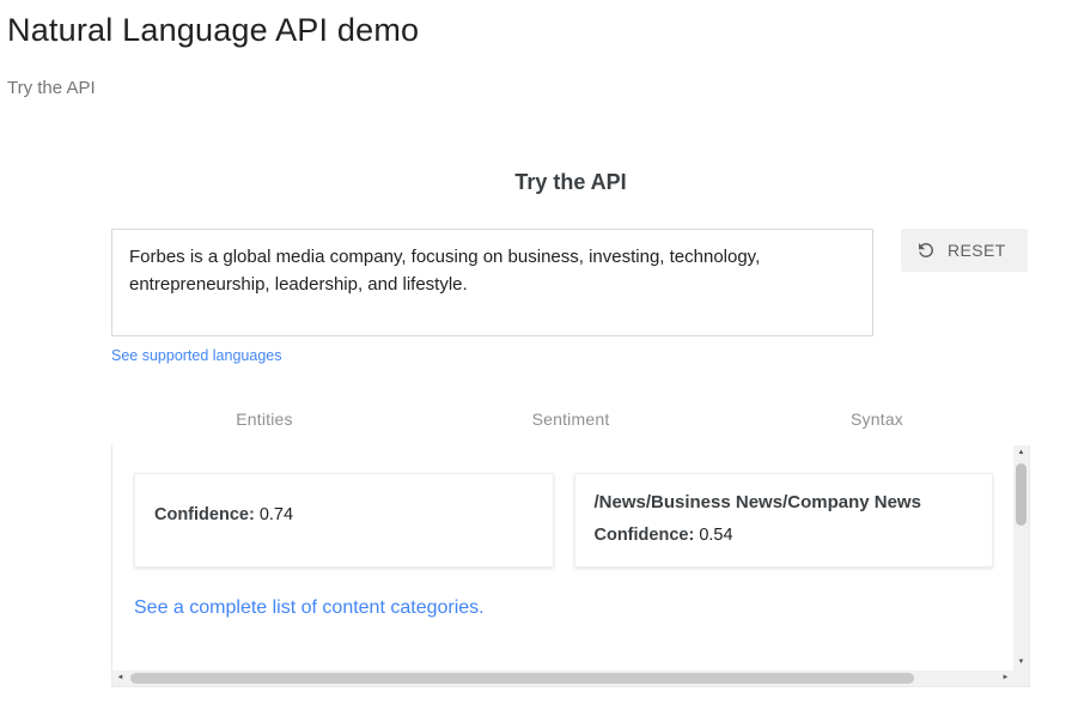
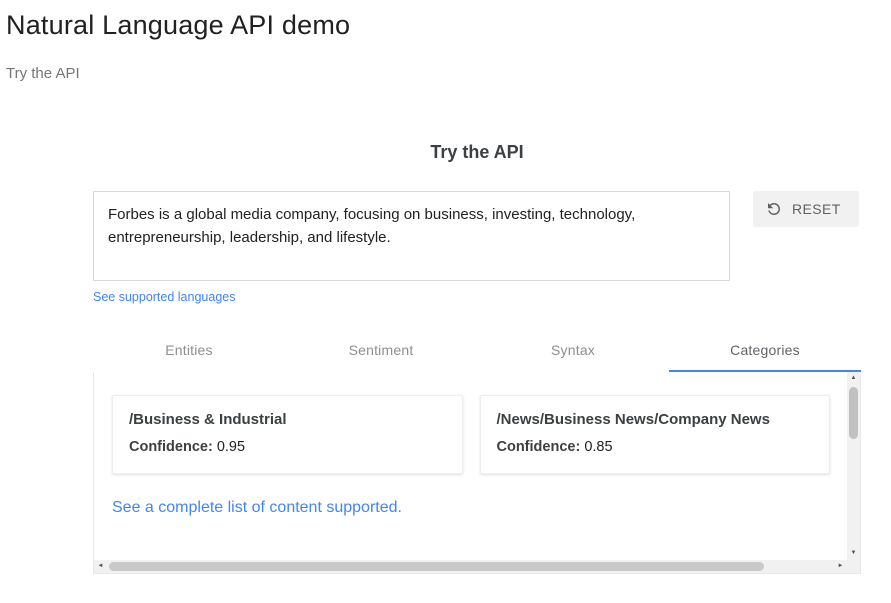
  Natural Language API demo
  Try the API
  Try the API
  RESET
  See supported languages
  Entities
  Sentiment
  Syntax
+ Categories
+ /Business & Industrial
- Confidence: 0.74
+ Confidence: 0.95
  /News/Business News/Company News
- Confidence: 0.54
+ Confidence: 0.85
- See a complete list of content categories.
+ See a complete list of content supported.
